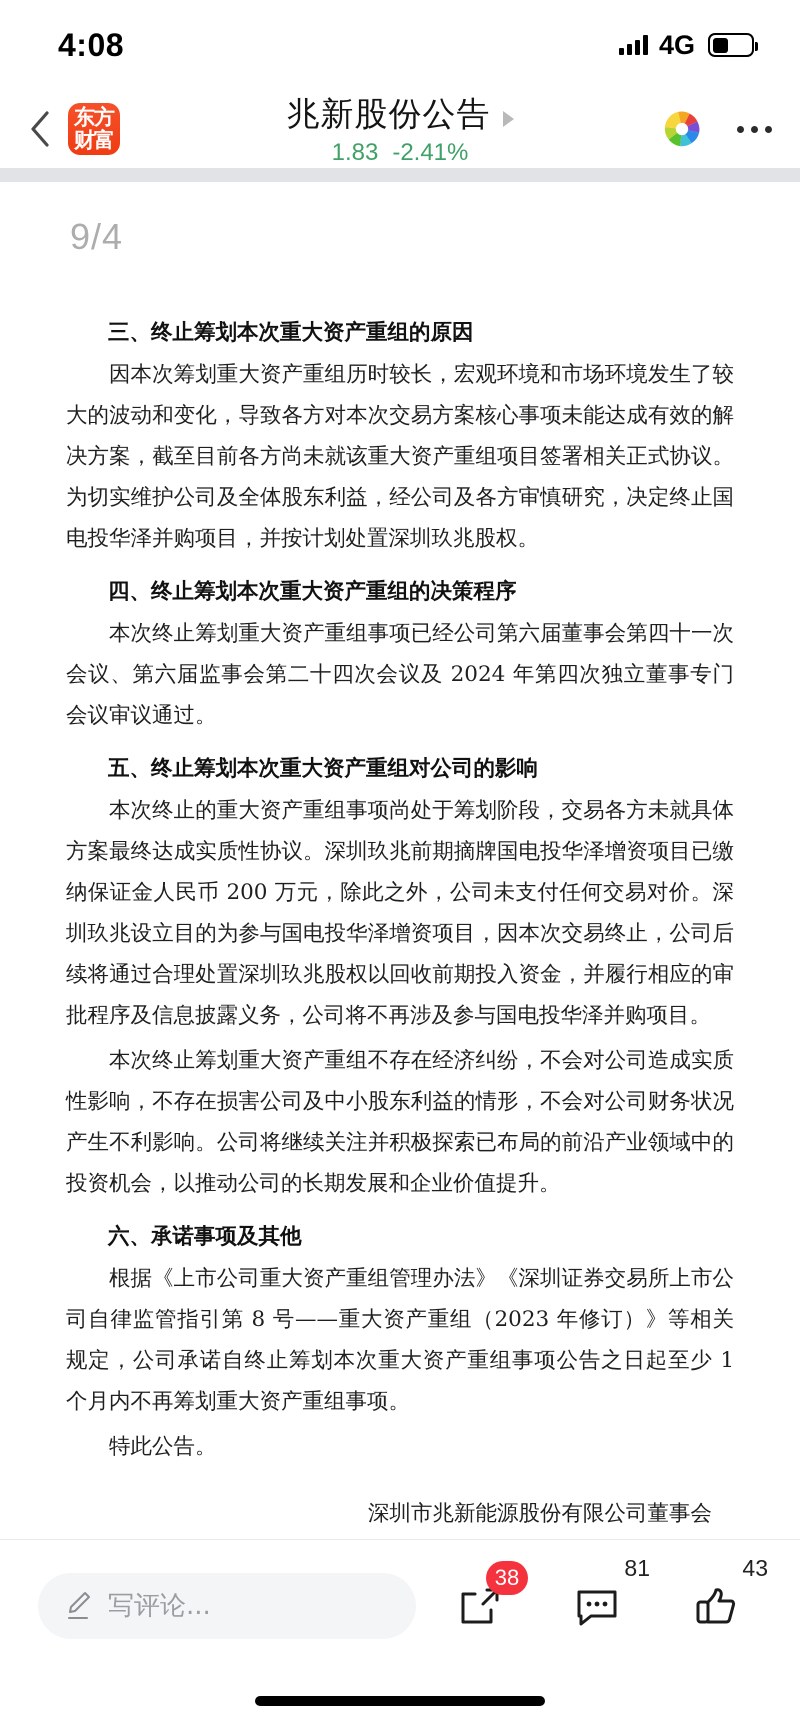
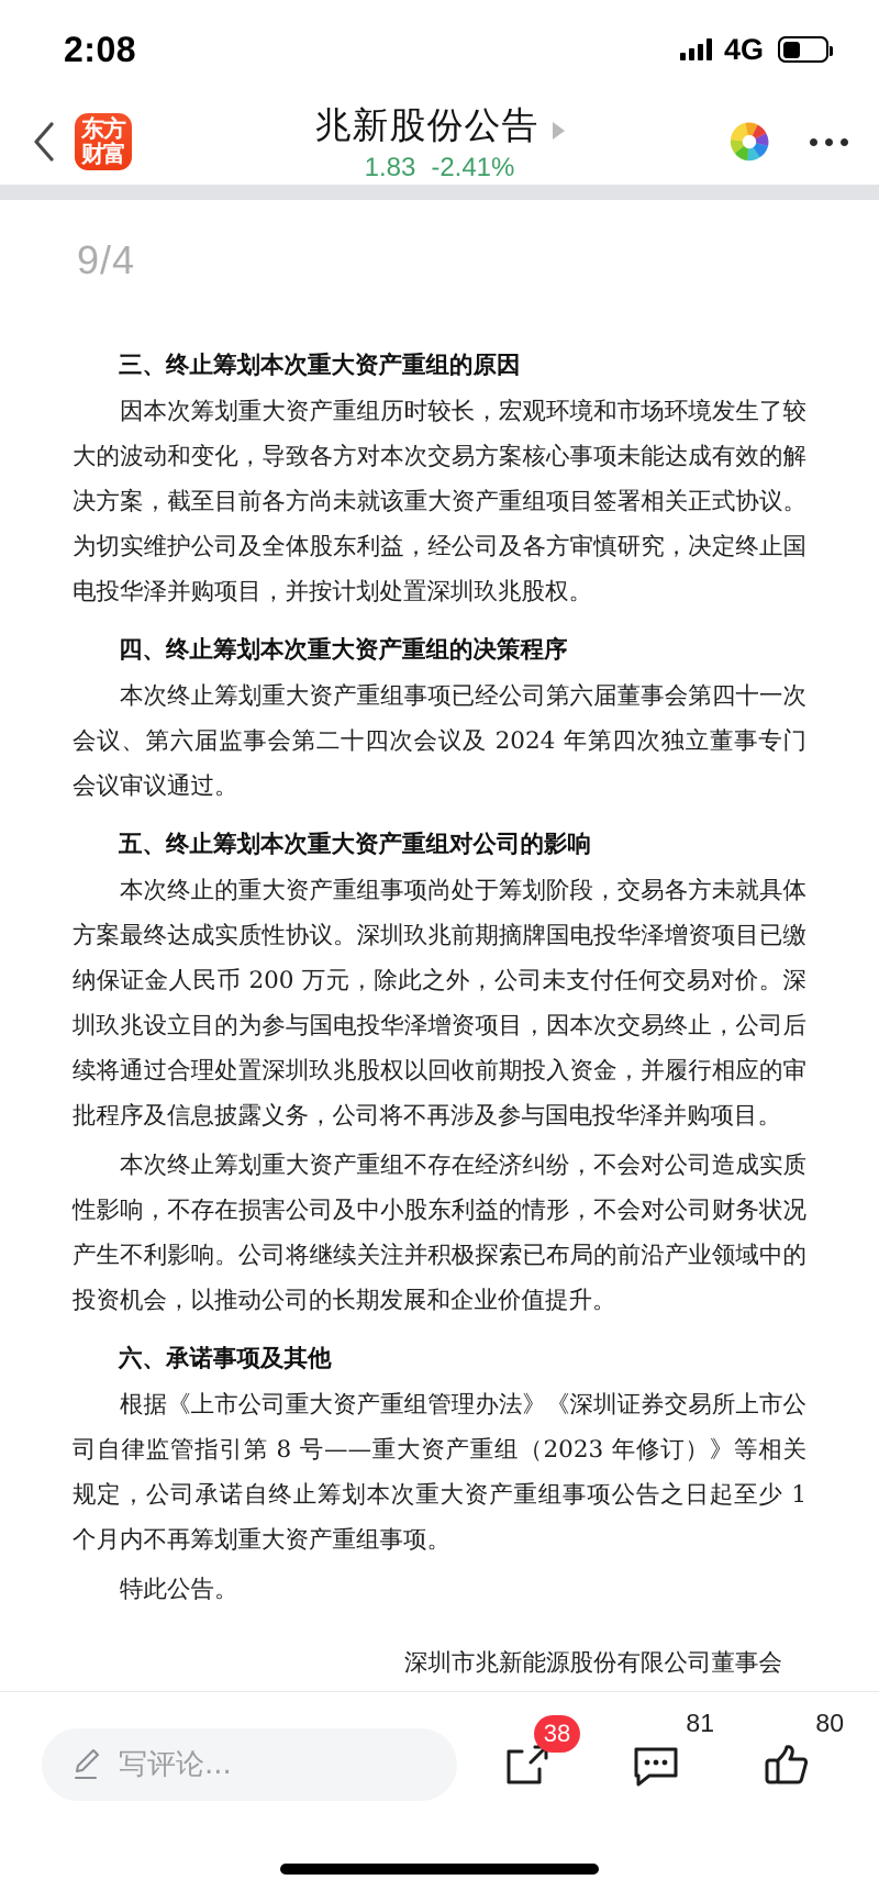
- 4:08
+ 2:08
  4G
  东方
  财富
  兆新股份公告
  1.83
  -2.41%
  9/4
  三、终止筹划本次重大资产重组的原因
  因本次筹划重大资产重组历时较长，宏观环境和市场环境发生了较大的波动和变化，导致各方对本次交易方案核心事项未能达成有效的解决方案，截至目前各方尚未就该重大资产重组项目签署相关正式协议。为切实维护公司及全体股东利益，经公司及各方审慎研究，决定终止国电投华泽并购项目，并按计划处置深圳玖兆股权。
  四、终止筹划本次重大资产重组的决策程序
  本次终止筹划重大资产重组事项已经公司第六届董事会第四十一次会议、第六届监事会第二十四次会议及 2024 年第四次独立董事专门会议审议通过。
  五、终止筹划本次重大资产重组对公司的影响
  本次终止的重大资产重组事项尚处于筹划阶段，交易各方未就具体方案最终达成实质性协议。深圳玖兆前期摘牌国电投华泽增资项目已缴纳保证金人民币 200 万元，除此之外，公司未支付任何交易对价。深圳玖兆设立目的为参与国电投华泽增资项目，因本次交易终止，公司后续将通过合理处置深圳玖兆股权以回收前期投入资金，并履行相应的审批程序及信息披露义务，公司将不再涉及参与国电投华泽并购项目。
  本次终止筹划重大资产重组不存在经济纠纷，不会对公司造成实质性影响，不存在损害公司及中小股东利益的情形，不会对公司财务状况产生不利影响。公司将继续关注并积极探索已布局的前沿产业领域中的投资机会，以推动公司的长期发展和企业价值提升。
  六、承诺事项及其他
  根据《上市公司重大资产重组管理办法》《深圳证券交易所上市公司自律监管指引第 8 号——重大资产重组（2023 年修订）》等相关规定，公司承诺自终止筹划本次重大资产重组事项公告之日起至少 1 个月内不再筹划重大资产重组事项。
  特此公告。
  深圳市兆新能源股份有限公司董事会
  写评论...
  38
  81
- 43
+ 80
